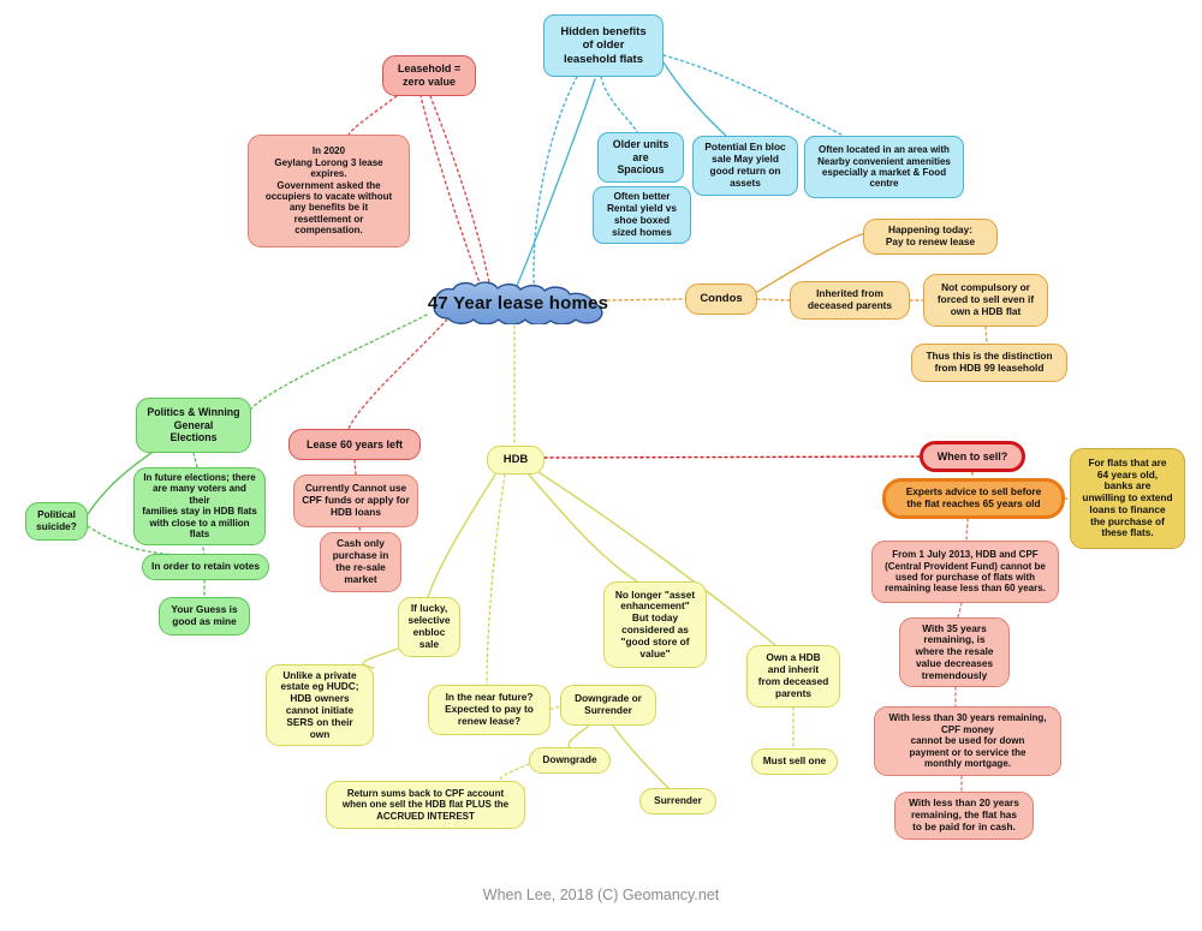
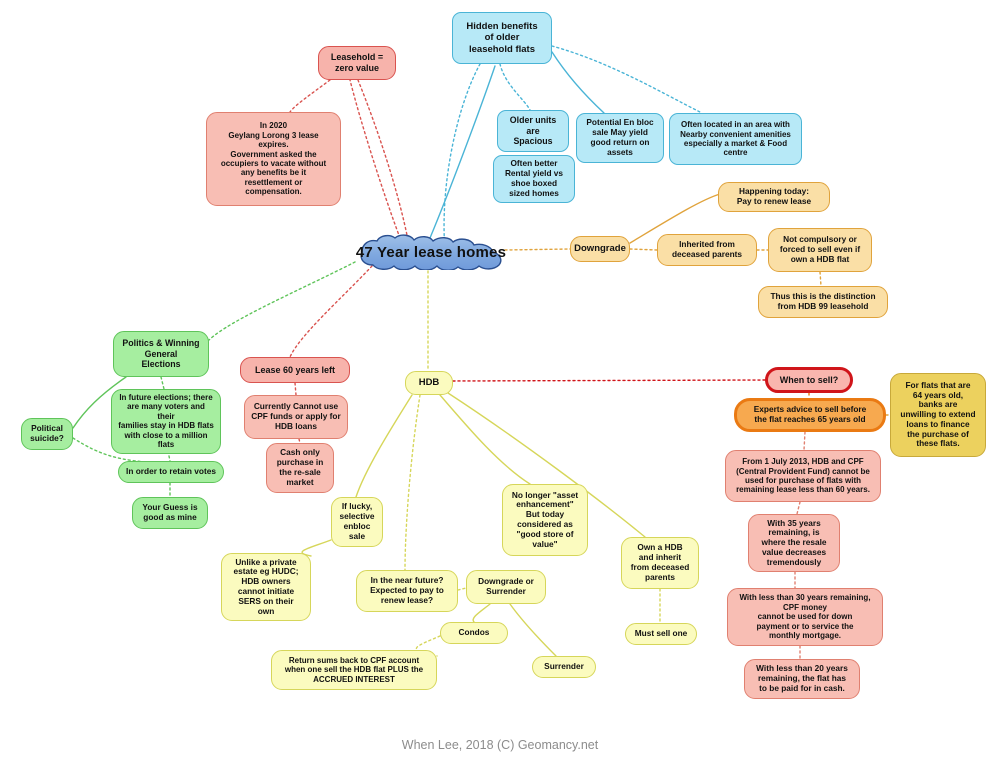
  47 Year lease homes
  Hidden benefits
  of older
  leasehold flats
  Older units
  are
  Spacious
  Often better
  Rental yield vs
  shoe boxed
  sized homes
  Potential En bloc
  sale May yield
  good return on
  assets
  Often located in an area with
  Nearby convenient amenities
  especially a market & Food
  centre
  Leasehold =
  zero value
  In 2020
  Geylang Lorong 3 lease
  expires.
  Government asked the
  occupiers to vacate without
  any benefits be it
  resettlement or
  compensation.
- Condos
+ Downgrade
  Happening today:
  Pay to renew lease
  Inherited from
  deceased parents
  Not compulsory or
  forced to sell even if
  own a HDB flat
  Thus this is the distinction
  from HDB 99 leasehold
  Politics & Winning
  General
  Elections
  Political
  suicide?
  In future elections; there
  are many voters and their
  families stay in HDB flats
  with close to a million
  flats
  In order to retain votes
  Your Guess is
  good as mine
  Lease 60 years left
  Currently Cannot use
  CPF funds or apply for
  HDB loans
  Cash only
  purchase in
  the re-sale
  market
  HDB
  If lucky,
  selective
  enbloc
  sale
  Unlike a private
  estate eg HUDC;
  HDB owners
  cannot initiate
  SERS on their
  own
  In the near future?
  Expected to pay to
  renew lease?
  Downgrade or
  Surrender
- Downgrade
+ Condos
  Surrender
  Return sums back to CPF account
  when one sell the HDB flat PLUS the
  ACCRUED INTEREST
  No longer "asset
  enhancement"
  But today
  considered as
  "good store of
  value"
  Own a HDB
  and inherit
  from deceased
  parents
  Must sell one
  When to sell?
  Experts advice to sell before
  the flat reaches 65 years old
  For flats that are
  64 years old,
  banks are
  unwilling to extend
  loans to finance
  the purchase of
  these flats.
  From 1 July 2013, HDB and CPF
  (Central Provident Fund) cannot be
  used for purchase of flats with
  remaining lease less than 60 years.
  With 35 years
  remaining, is
  where the resale
  value decreases
  tremendously
  With less than 30 years remaining,
  CPF money
  cannot be used for down
  payment or to service the
  monthly mortgage.
  With less than 20 years
  remaining, the flat has
  to be paid for in cash.
  When Lee, 2018 (C) Geomancy.net
